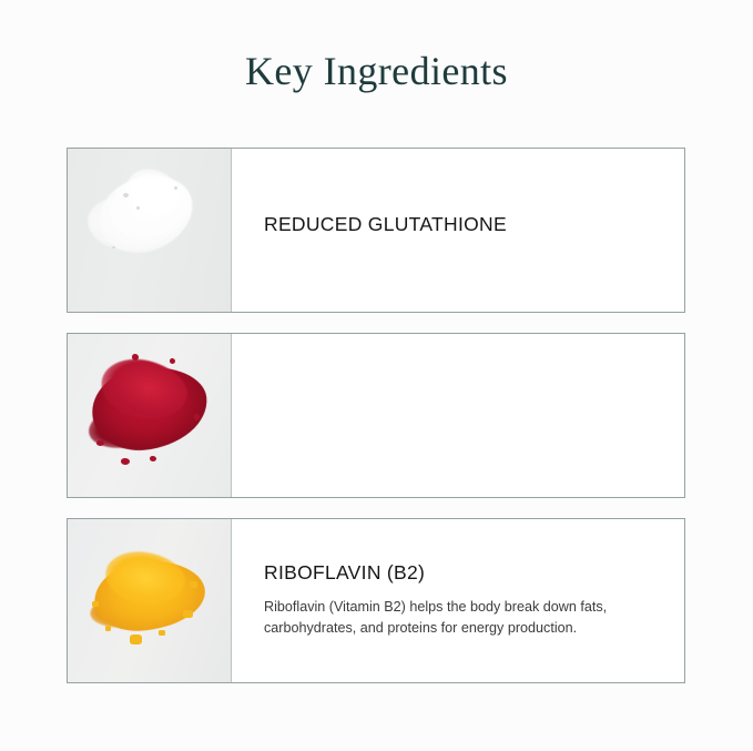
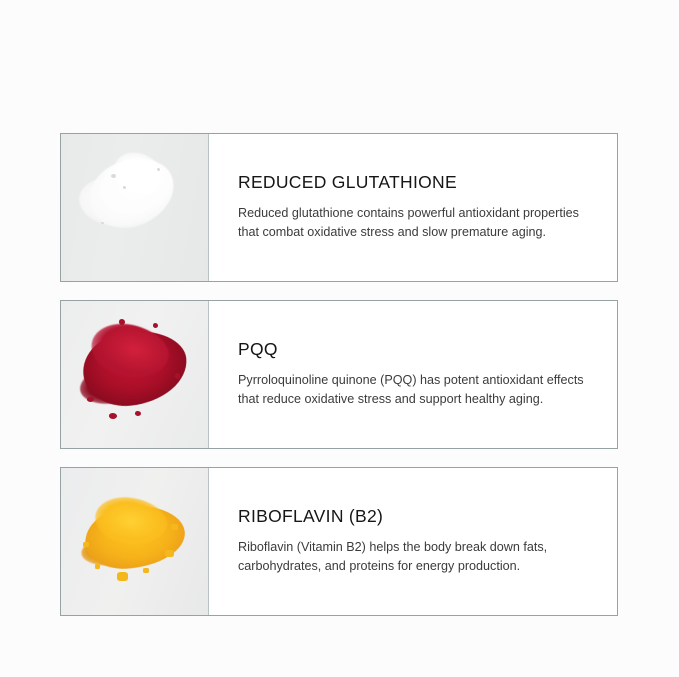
- Key Ingredients
  REDUCED GLUTATHIONE
+ Reduced glutathione contains powerful antioxidant properties that combat oxidative stress and slow premature aging.
+ PQQ
+ Pyrroloquinoline quinone (PQQ) has potent antioxidant effects that reduce oxidative stress and support healthy aging.
  RIBOFLAVIN (B2)
  Riboflavin (Vitamin B2) helps the body break down fats, carbohydrates, and proteins for energy production.
